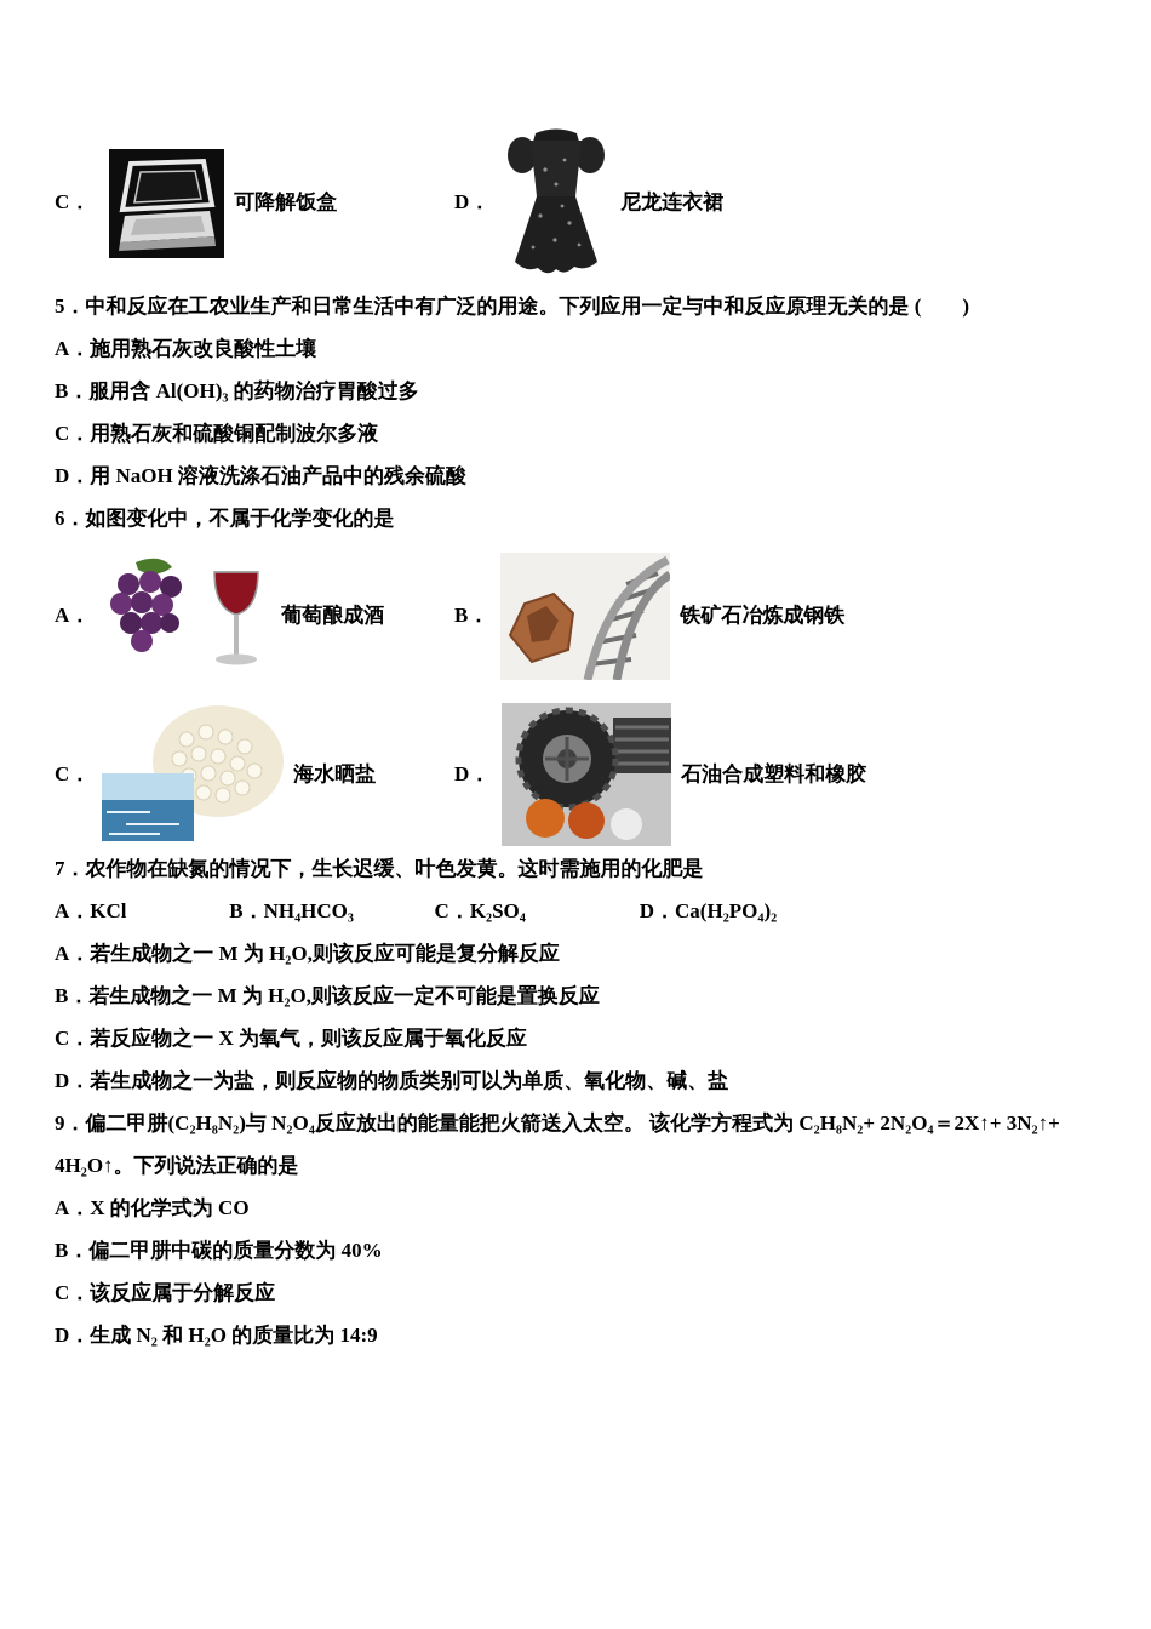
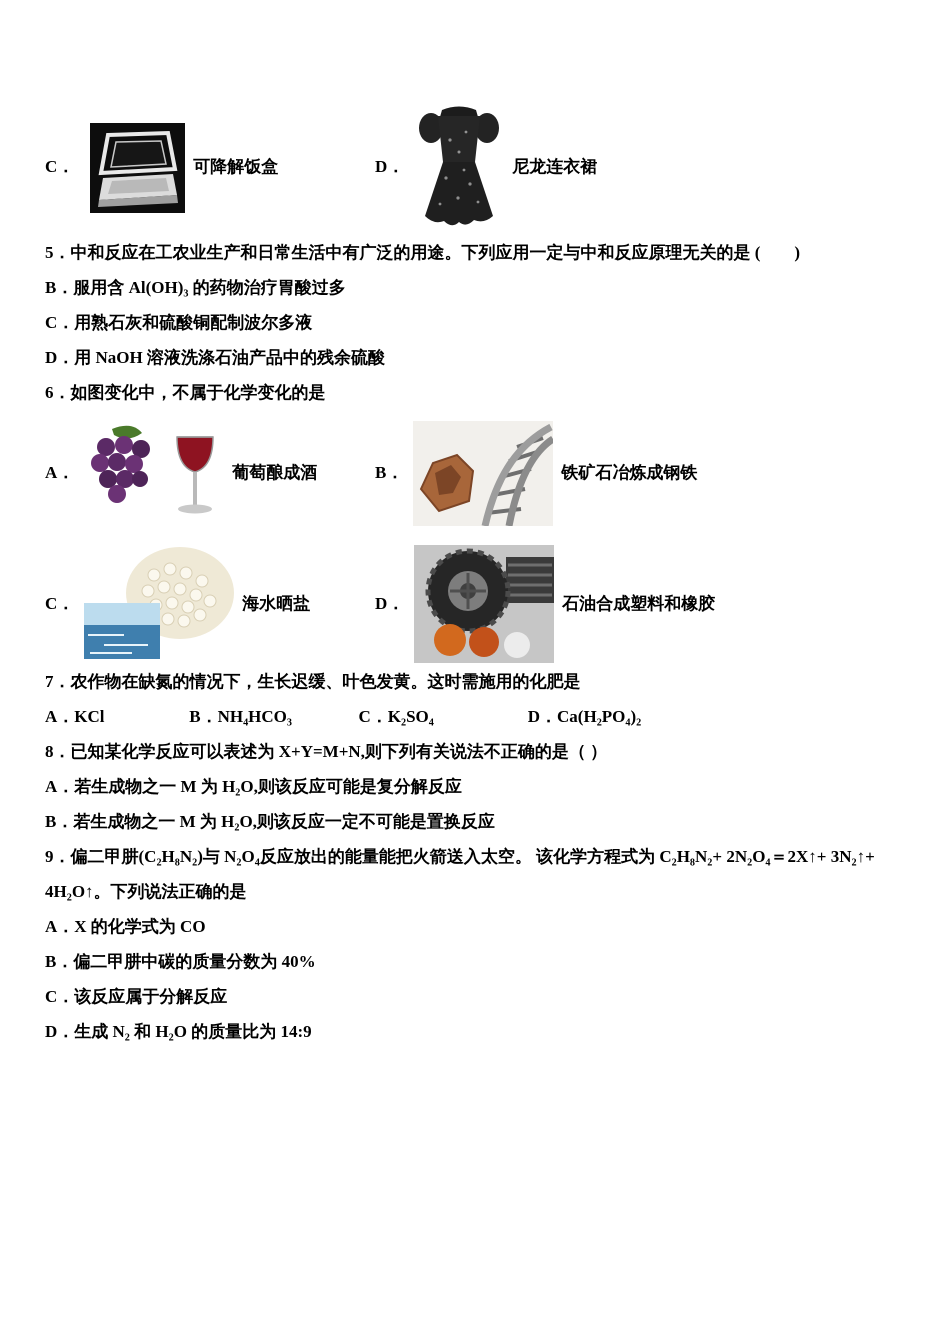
  C．
  可降解饭盒
  D．
  尼龙连衣裙
  5．中和反应在工农业生产和日常生活中有广泛的用途。下列应用一定与中和反应原理无关的是 ( )
- A．施用熟石灰改良酸性土壤
  B．服用含 Al(OH)₃ 的药物治疗胃酸过多
  C．用熟石灰和硫酸铜配制波尔多液
  D．用 NaOH 溶液洗涤石油产品中的残余硫酸
  6．如图变化中，不属于化学变化的是
  A．
  葡萄酿成酒
  B．
  铁矿石冶炼成钢铁
  C．
  海水晒盐
  D．
  石油合成塑料和橡胶
  7．农作物在缺氮的情况下，生长迟缓、叶色发黄。这时需施用的化肥是
  A．KCl B．NH₄HCO₃ C．K₂SO₄ D．Ca(H₂PO₄)₂
+ 8．已知某化学反应可以表述为 X+Y=M+N,则下列有关说法不正确的是（ ）
  A．若生成物之一 M 为 H₂O,则该反应可能是复分解反应
  B．若生成物之一 M 为 H₂O,则该反应一定不可能是置换反应
- C．若反应物之一 X 为氧气，则该反应属于氧化反应
- D．若生成物之一为盐，则反应物的物质类别可以为单质、氧化物、碱、盐
  9．偏二甲肼(C₂H₈N₂)与 N₂O₄反应放出的能量能把火箭送入太空。 该化学方程式为 C₂H₈N₂+ 2N₂O₄＝2X↑+ 3N₂↑+ 4H₂O↑。下列说法正确的是
  A．X 的化学式为 CO
  B．偏二甲肼中碳的质量分数为 40%
  C．该反应属于分解反应
  D．生成 N₂ 和 H₂O 的质量比为 14:9
